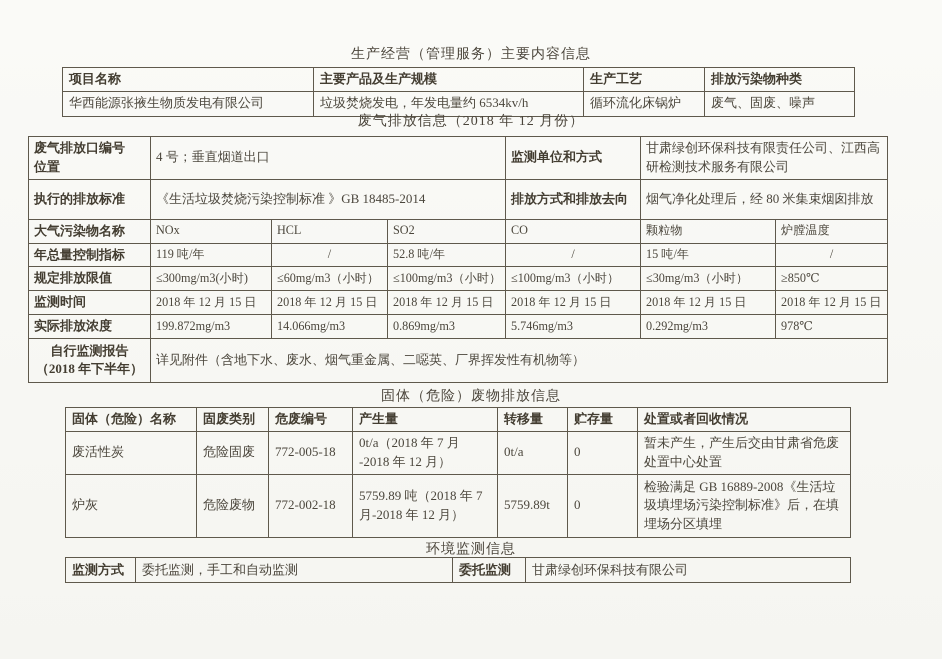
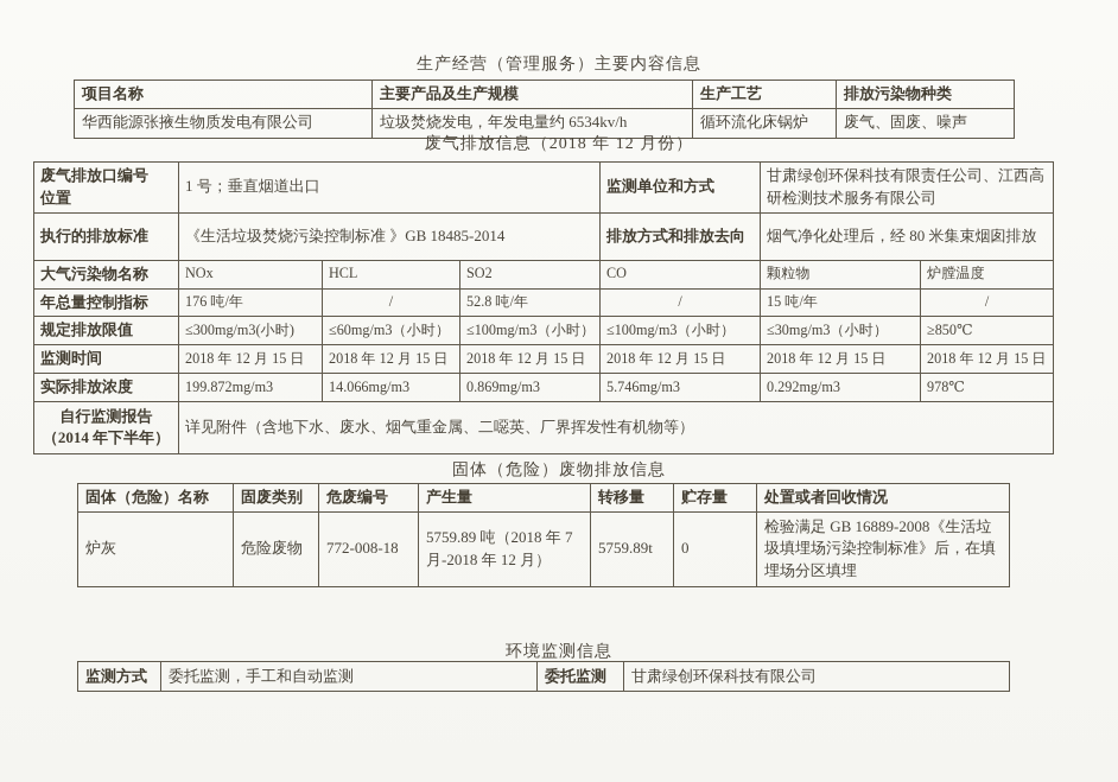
  生产经营（管理服务）主要内容信息
  项目名称	主要产品及生产规模	生产工艺	排放污染物种类
  华西能源张掖生物质发电有限公司	垃圾焚烧发电，年发电量约 6534kv/h	循环流化床锅炉	废气、固废、噪声
  废气排放信息（2018 年 12 月份）
- 废气排放口编号 位置	4 号；垂直烟道出口	监测单位和方式	甘肃绿创环保科技有限责任公司、江西高研检测技术服务有限公司
+ 废气排放口编号 位置	1 号；垂直烟道出口	监测单位和方式	甘肃绿创环保科技有限责任公司、江西高研检测技术服务有限公司
  执行的排放标准	《生活垃圾焚烧污染控制标准 》GB 18485-2014	排放方式和排放去向	烟气净化处理后，经 80 米集束烟囱排放
  大气污染物名称	NOx	HCL	SO2	CO	颗粒物	炉膛温度
- 年总量控制指标	119 吨/年	/	52.8 吨/年	/	15 吨/年	/
+ 年总量控制指标	176 吨/年	/	52.8 吨/年	/	15 吨/年	/
  规定排放限值	≤300mg/m3(小时)	≤60mg/m3（小时）	≤100mg/m3（小时）	≤100mg/m3（小时）	≤30mg/m3（小时）	≥850℃
  监测时间	2018 年 12 月 15 日	2018 年 12 月 15 日	2018 年 12 月 15 日	2018 年 12 月 15 日	2018 年 12 月 15 日	2018 年 12 月 15 日
  实际排放浓度	199.872mg/m3	14.066mg/m3	0.869mg/m3	5.746mg/m3	0.292mg/m3	978℃
- 自行监测报告 （2018 年下半年）	详见附件（含地下水、废水、烟气重金属、二噁英、厂界挥发性有机物等）
+ 自行监测报告 （2014 年下半年）	详见附件（含地下水、废水、烟气重金属、二噁英、厂界挥发性有机物等）
  固体（危险）废物排放信息
  固体（危险）名称	固废类别	危废编号	产生量	转移量	贮存量	处置或者回收情况
- 废活性炭	危险固废	772-005-18	0t/a（2018 年 7 月 -2018 年 12 月）	0t/a	0	暂未产生，产生后交由甘肃省危废处置中心处置
- 炉灰	危险废物	772-002-18	5759.89 吨（2018 年 7 月-2018 年 12 月）	5759.89t	0	检验满足 GB 16889-2008《生活垃圾填埋场污染控制标准》后，在填埋场分区填埋
+ 炉灰	危险废物	772-008-18	5759.89 吨（2018 年 7 月-2018 年 12 月）	5759.89t	0	检验满足 GB 16889-2008《生活垃圾填埋场污染控制标准》后，在填埋场分区填埋
  环境监测信息
  监测方式	委托监测，手工和自动监测	委托监测	甘肃绿创环保科技有限公司
